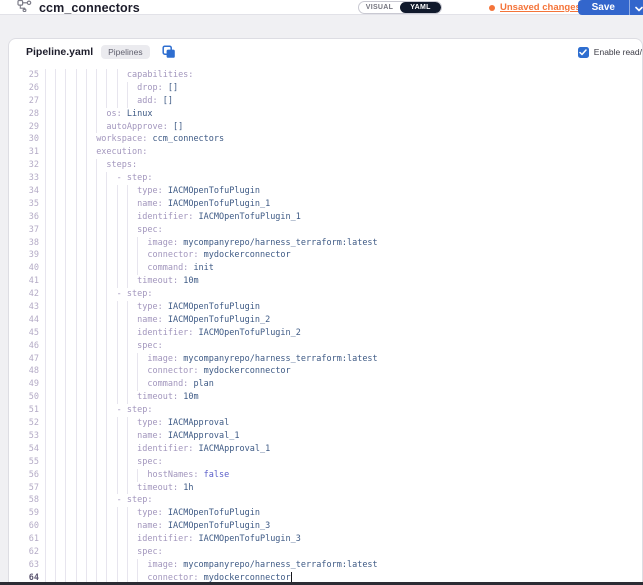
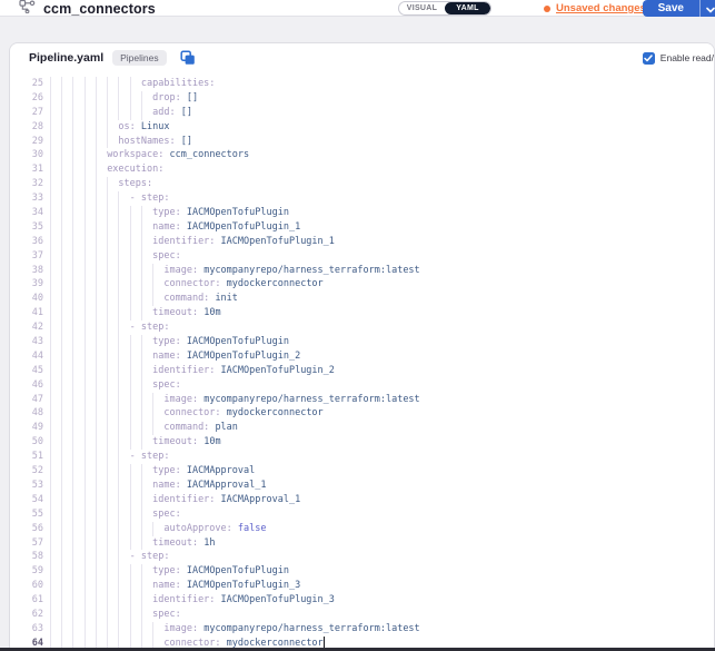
  ccm_connectors
  Unsaved change
  Save
  Pipeline.yaml
  Pipelines
  Enable read/
  25
  capabilities:
  26
  drop: []
  27
  add: []
  28
  os: Linux
  29
- autoApprove: []
+ hostNames: []
  30
  workspace: ccm_connectors
  31
  execution:
  32
  steps:
  33
  - step:
  34
  type: IACMOpenTofuPlugin
  35
  name: IACMOpenTofuPlugin_1
  36
  identifier: IACMOpenTofuPlugin_1
  37
  spec:
  38
  image: mycompanyrepo/harness_terraform:latest
  39
  connector: mydockerconnector
  40
  command: init
  41
  timeout: 10m
  42
  - step:
  43
  type: IACMOpenTofuPlugin
  44
  name: IACMOpenTofuPlugin_2
  45
  identifier: IACMOpenTofuPlugin_2
  46
  spec:
  47
  image: mycompanyrepo/harness_terraform:latest
  48
  connector: mydockerconnector
  49
  command: plan
  50
  timeout: 10m
  51
  - step:
  52
  type: IACMApproval
  53
  name: IACMApproval_1
  54
  identifier: IACMApproval_1
  55
  spec:
  56
- hostNames: false
+ autoApprove: false
  57
  timeout: 1h
  58
  - step:
  59
  type: IACMOpenTofuPlugin
  60
  name: IACMOpenTofuPlugin_3
  61
  identifier: IACMOpenTofuPlugin_3
  62
  spec:
  63
  image: mycompanyrepo/harness_terraform:latest
  64
  connector: mydockerconnector
